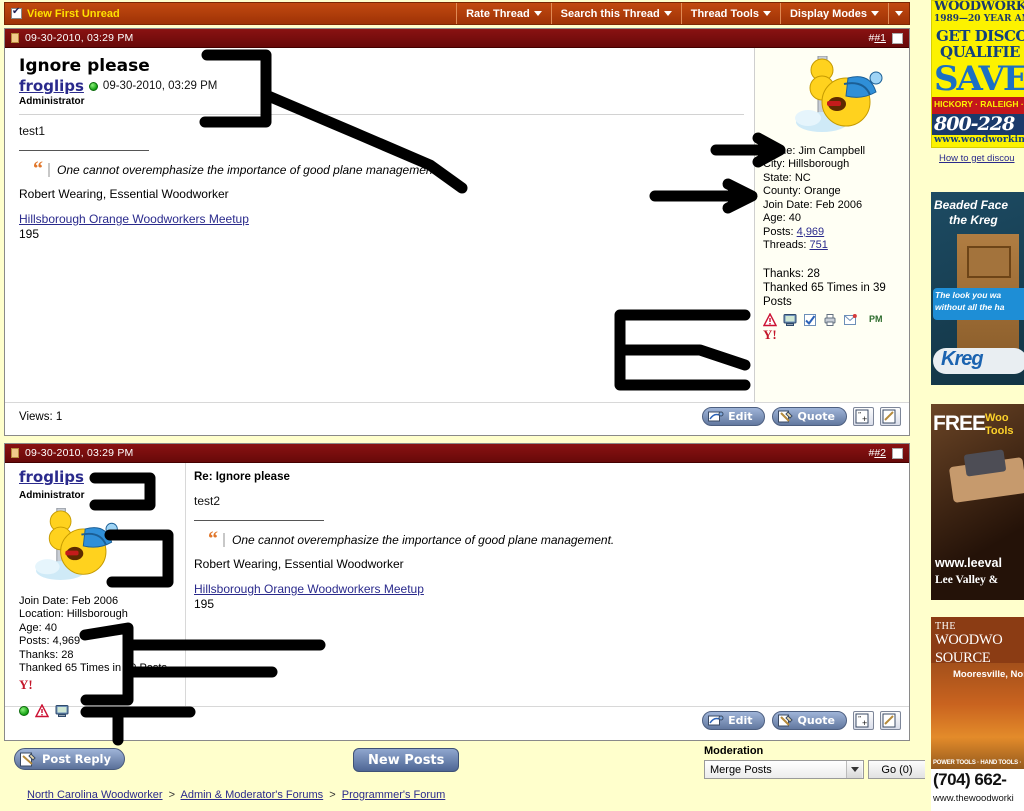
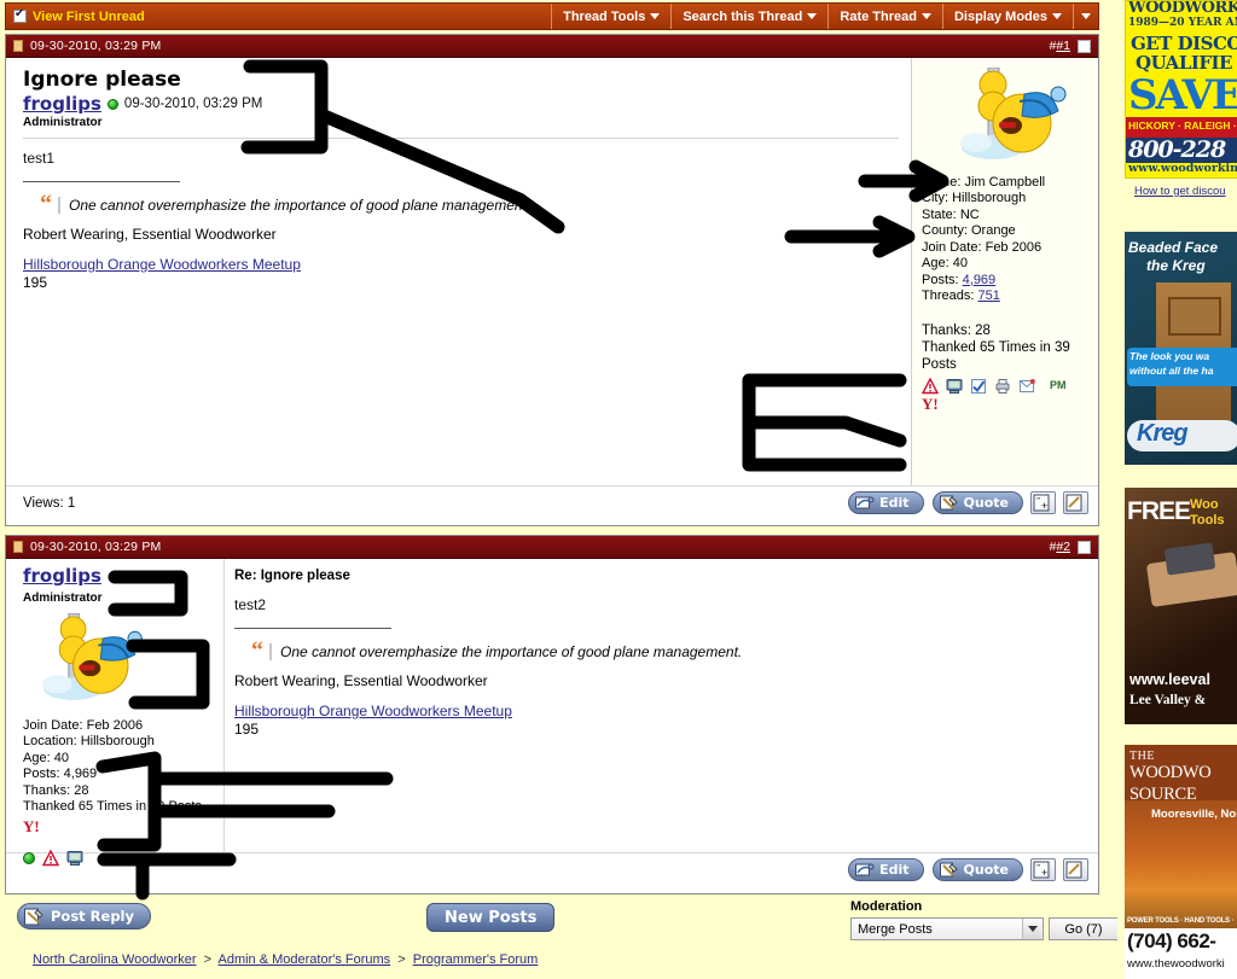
  View First Unread
- Rate Thread
+ Thread Tools
  Search this Thread
- Thread Tools
+ Rate Thread
  Display Modes
  09-30-2010, 03:29 PM
  ##1
  Ignore please
  froglips
  09-30-2010, 03:29 PM
  Administrator
  test1
  “
  One cannot overemphasize the importance of good plane manageme
  Robert Wearing, Essential Woodworker
  Hillsborough Orange Woodworkers Meetup
  195
  e: Jim Campbell
  City: Hillsborough
  State: NC
  County: Orange
  Join Date: Feb 2006
  Age: 40
  Posts: 4,969
  Threads: 751
  Thanks: 28
  Thanked 65 Times in 39 Posts
  PM
  Y!
  Views: 1
  Edit
  Quote
  ”
  +
  09-30-2010, 03:29 PM
  ##2
  froglips
  Administrator
  Join Date: Feb 2006
  Location: Hillsborough
  Age: 40
  Posts: 4,969
  Thanks: 28
  Y!
  Re: Ignore please
  test2
  “
  One cannot overemphasize the importance of good plane management.
  Robert Wearing, Essential Woodworker
  Hillsborough Orange Woodworkers Meetup
  195
  Edit
  Quote
  ”
  +
  Post Reply
  New Posts
  Moderation
  Merge Posts
- Go (0)
+ Go (7)
  North Carolina Woodworker > Admin & Moderator's Forums > Programmer's Forum
  WOODWORK
  1989—20 YEAR A
  GET DISCO
  QUALIFIE
  SAVE
  HICKORY · RALEIGH ·
  800-228
  www.woodworkin
  How to get discou
  Beaded Face
  the Kreg
  The look you wa
  without all the ha
  Kreg
  FREE
  Woo
  Tools
  www.leeval
  Lee Valley &
  THE
  WOODWO
  SOURCE
  Mooresville, No
  (704) 662-
  www.thewoodworki
